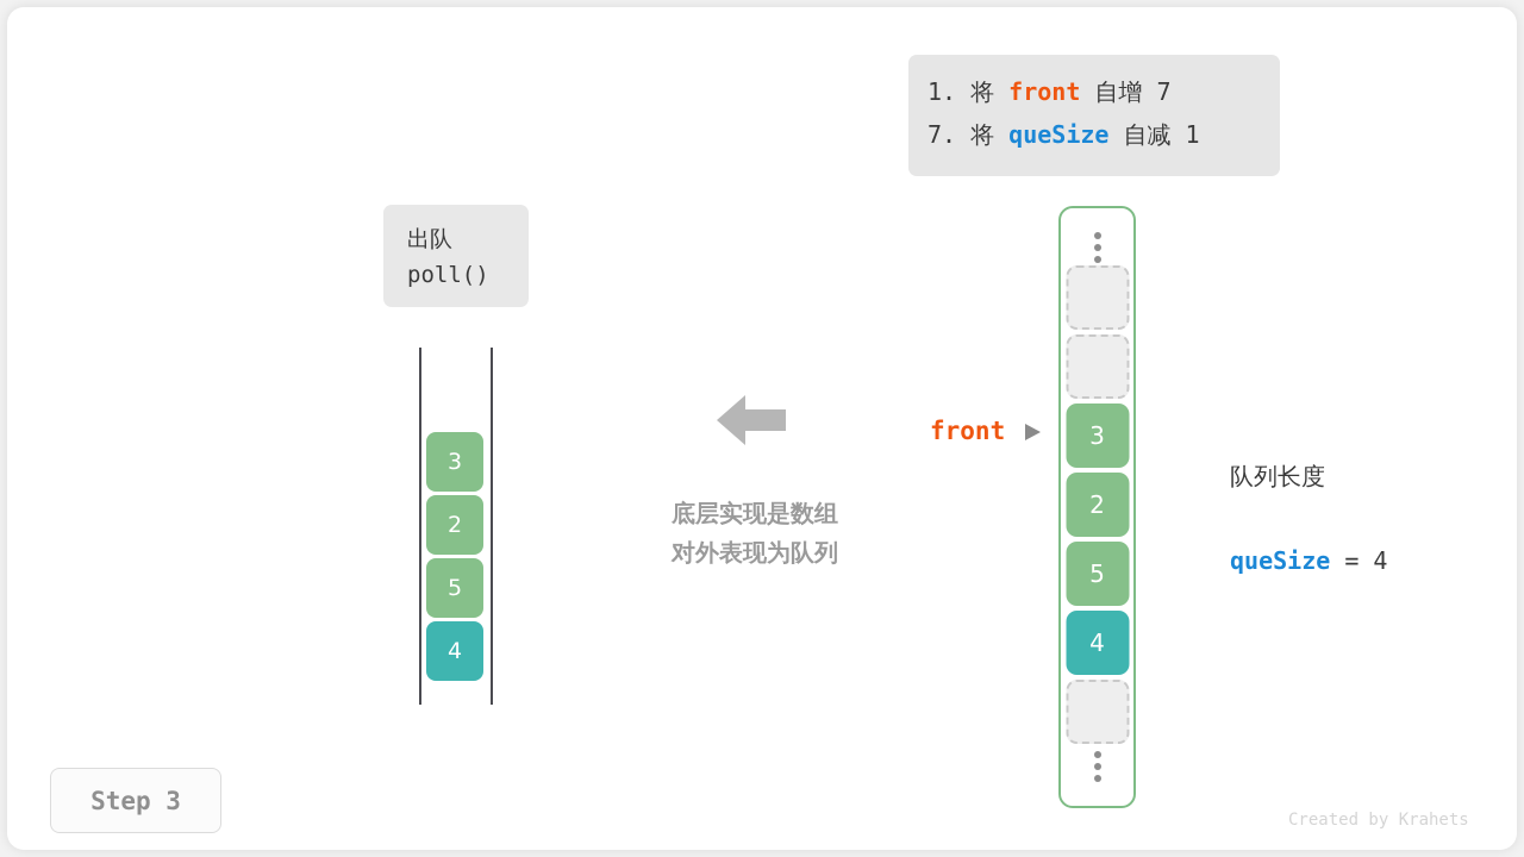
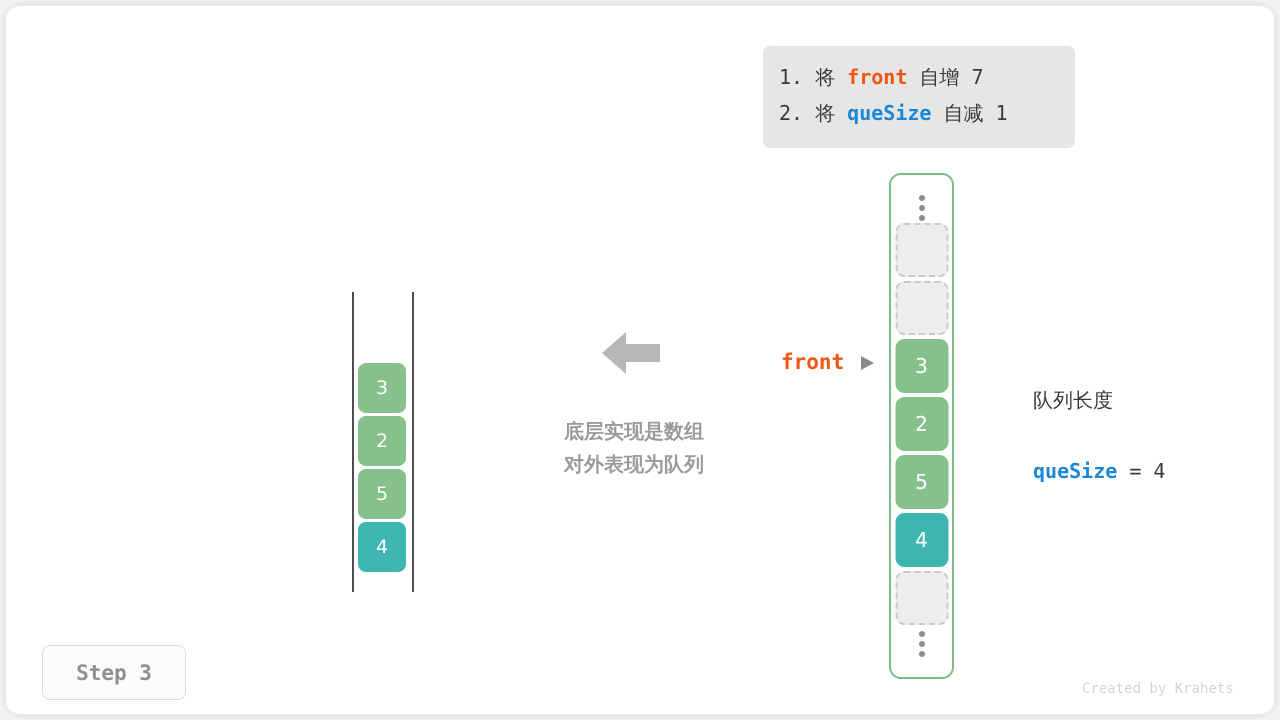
  1. 将 front 自增 7
- 7. 将 queSize 自减 1
+ 2. 将 queSize 自减 1
- 出队
- poll()
  3
  2
  5
  4
  底层实现是数组
  对外表现为队列
  front
  3
  2
  5
  4
  队列长度
  queSize = 4
  Step 3
  Created by Krahets
